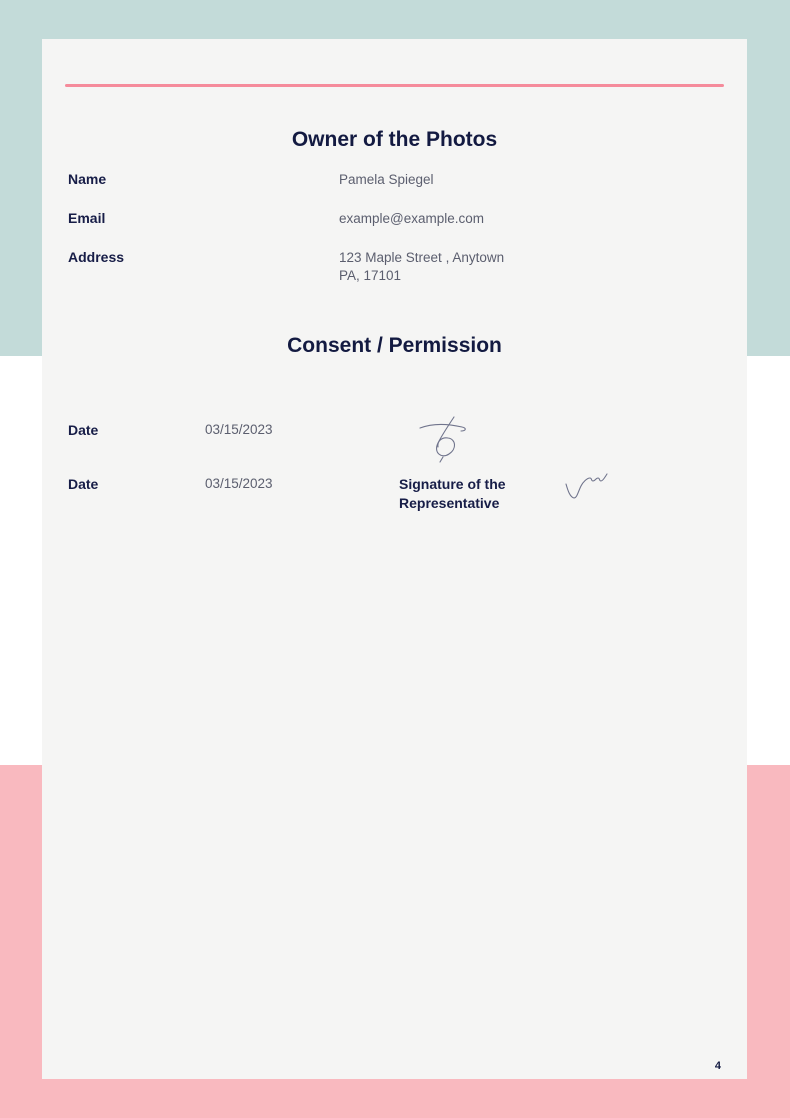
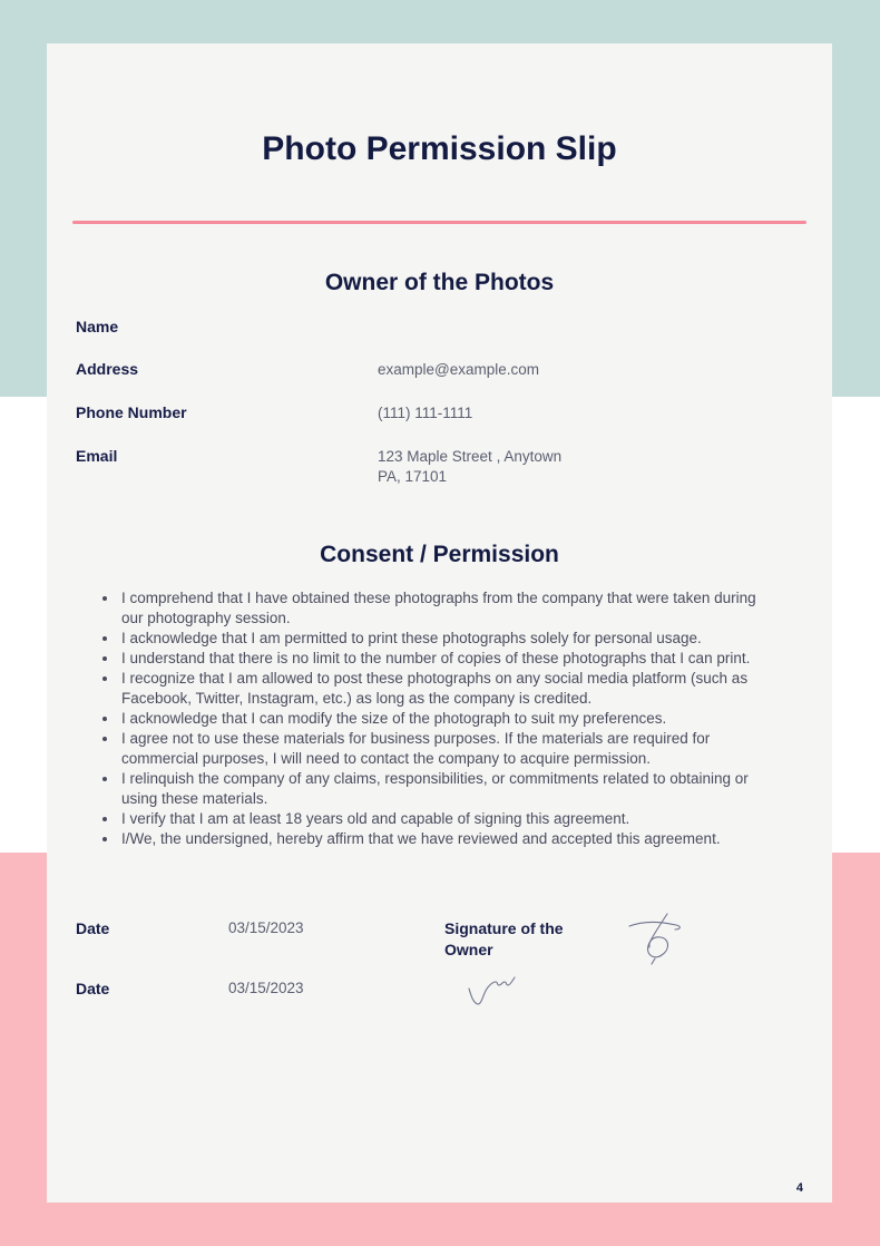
+ Photo Permission Slip
  Owner of the Photos
  Name
- Pamela Spiegel
- Email
+ Address
  example@example.com
+ Phone Number
+ (111) 111-1111
- Address
+ Email
  123 Maple Street , Anytown
  PA, 17101
  Consent / Permission
+ I comprehend that I have obtained these photographs from the company that were taken during our photography session.
+ I acknowledge that I am permitted to print these photographs solely for personal usage.
+ I understand that there is no limit to the number of copies of these photographs that I can print.
+ I recognize that I am allowed to post these photographs on any social media platform (such as Facebook, Twitter, Instagram, etc.) as long as the company is credited.
+ I acknowledge that I can modify the size of the photograph to suit my preferences.
+ I agree not to use these materials for business purposes. If the materials are required for commercial purposes, I will need to contact the company to acquire permission.
+ I relinquish the company of any claims, responsibilities, or commitments related to obtaining or using these materials.
+ I verify that I am at least 18 years old and capable of signing this agreement.
+ I/We, the undersigned, hereby affirm that we have reviewed and accepted this agreement.
  Date
  03/15/2023
+ Signature of the Owner
  Date
  03/15/2023
- Signature of the Representative
  4
